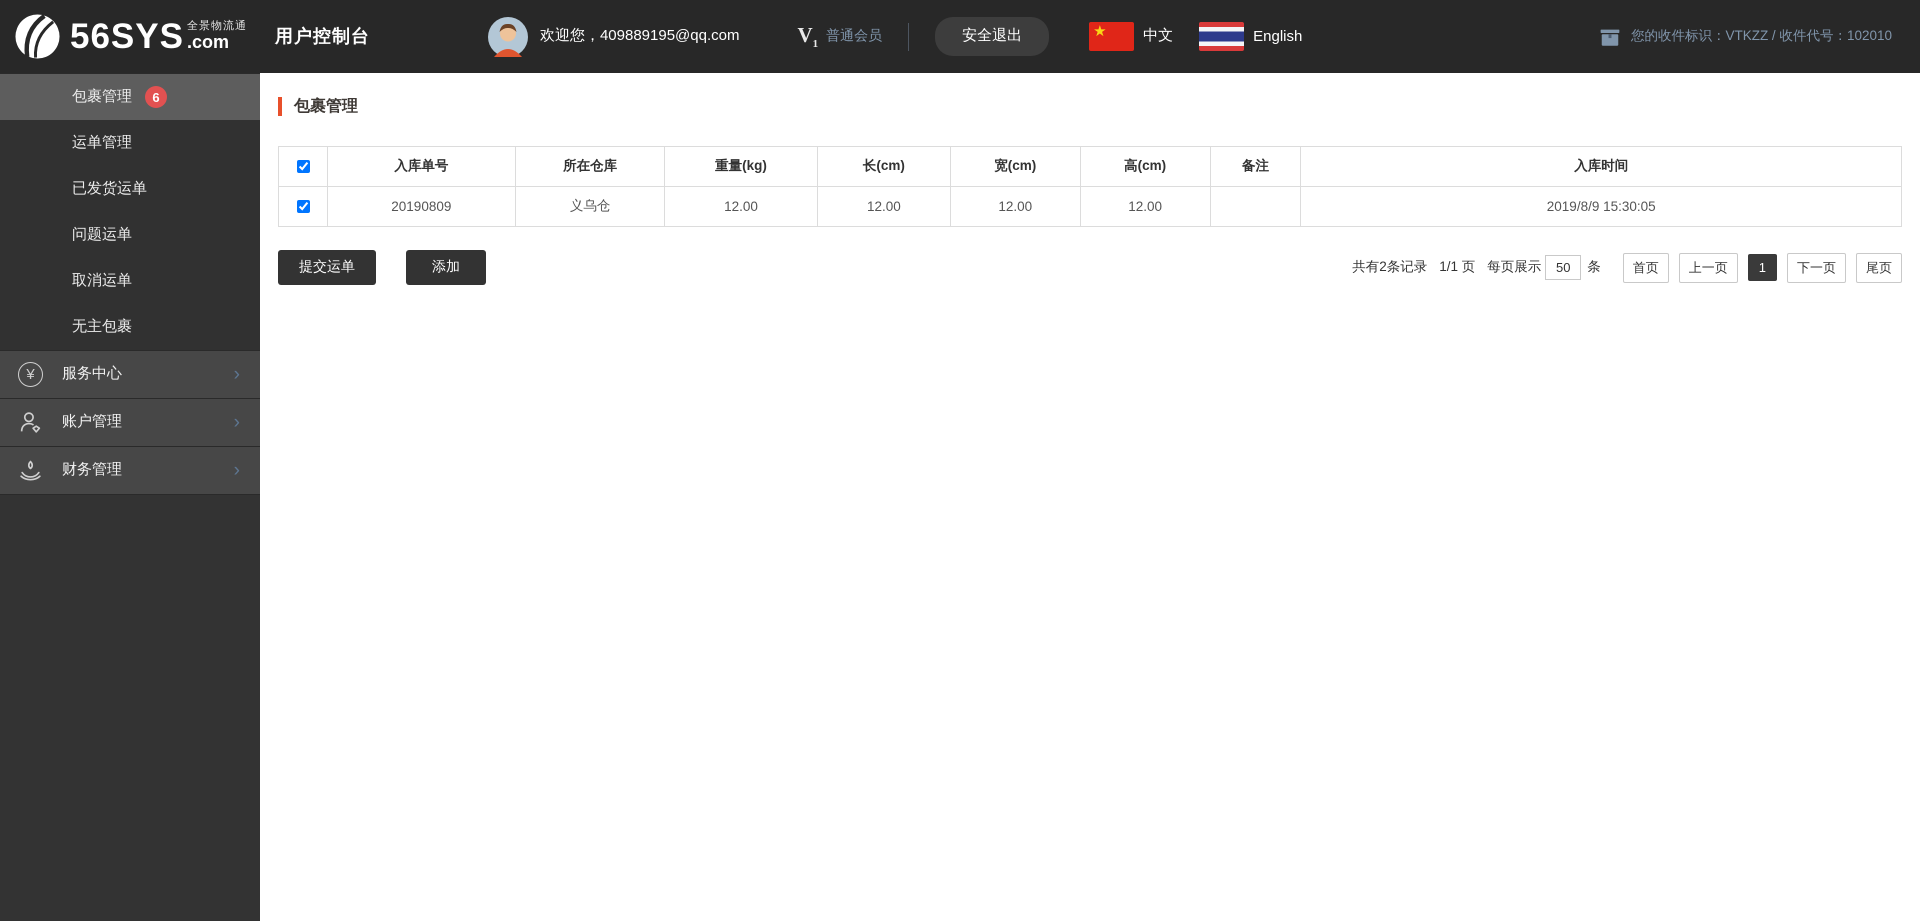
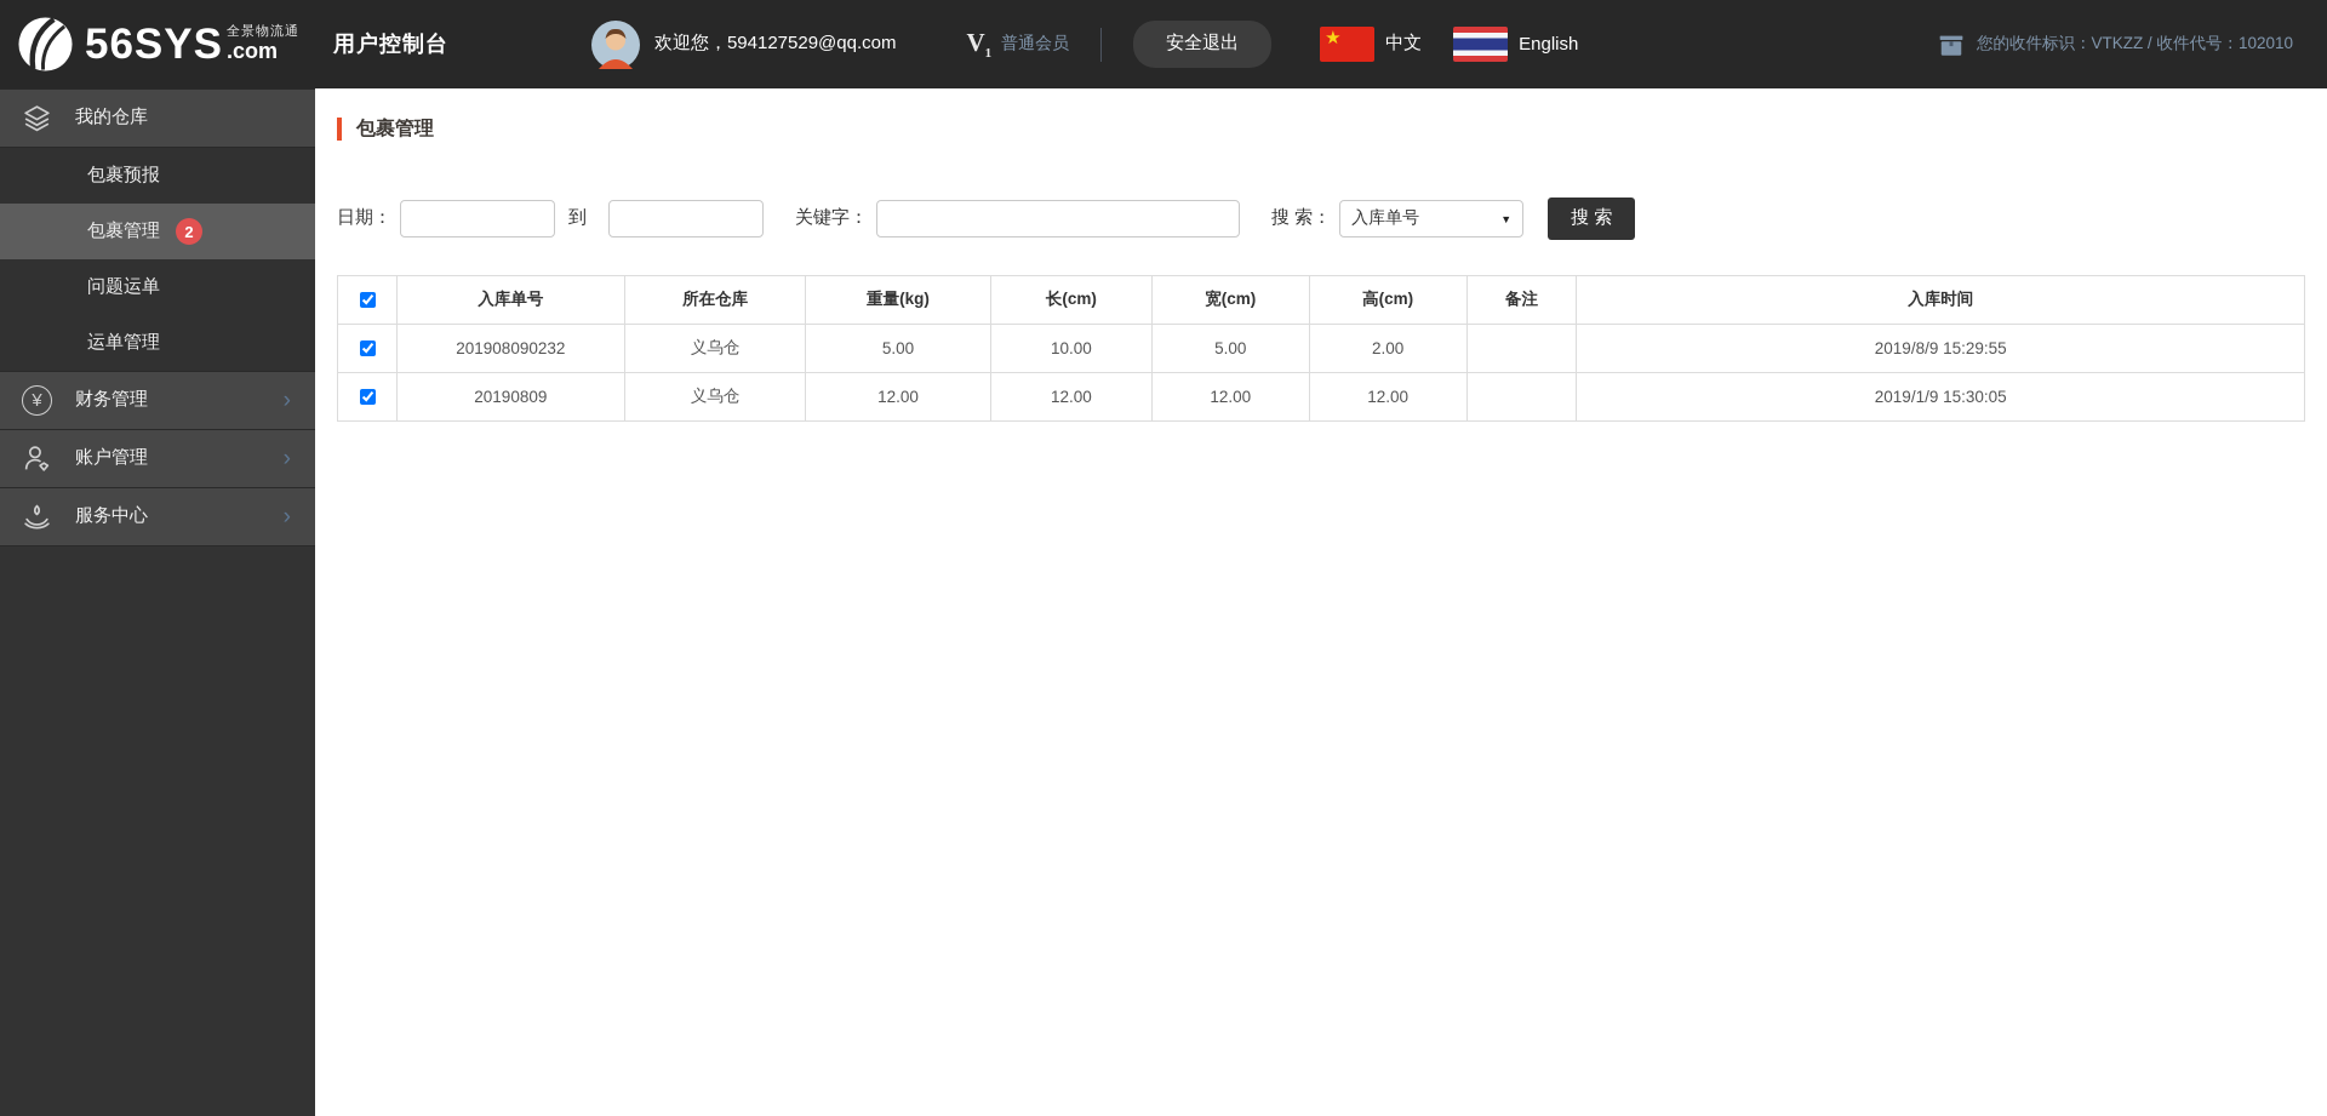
  56SYS
  全景物流通
  .com
  用户控制台
- 欢迎您，409889195@qq.com
+ 欢迎您，594127529@qq.com
  V1
  普通会员
  安全退出
  ★
  中文
  English
  您的收件标识：VTKZZ / 收件代号：102010
+ 我的仓库
+ 包裹预报
  包裹管理
- 6
+ 2
- 运单管理
+ 问题运单
- 已发货运单
- 问题运单
+ 运单管理
- 取消运单
- 无主包裹
  ¥
- 服务中心
+ 财务管理
  ›
  账户管理
  ›
- 财务管理
+ 服务中心
  ›
  包裹管理
+ 日期：
+ 到
+ 关键字：
+ 搜 索：
+ 入库单号
+ ▼
+ 搜 索
  	入库单号	所在仓库	重量(kg)	长(cm)	宽(cm)	高(cm)	备注	入库时间
+ 	201908090232	义乌仓	5.00	10.00	5.00	2.00		2019/8/9 15:29:55
- 	20190809	义乌仓	12.00	12.00	12.00	12.00		2019/8/9 15:30:05
+ 	20190809	义乌仓	12.00	12.00	12.00	12.00		2019/1/9 15:30:05
- 提交运单
- 添加
- 共有2条记录
- 1/1 页
- 每页展示
- 50
- 条
- 首页
- 上一页
- 1
- 下一页
- 尾页
